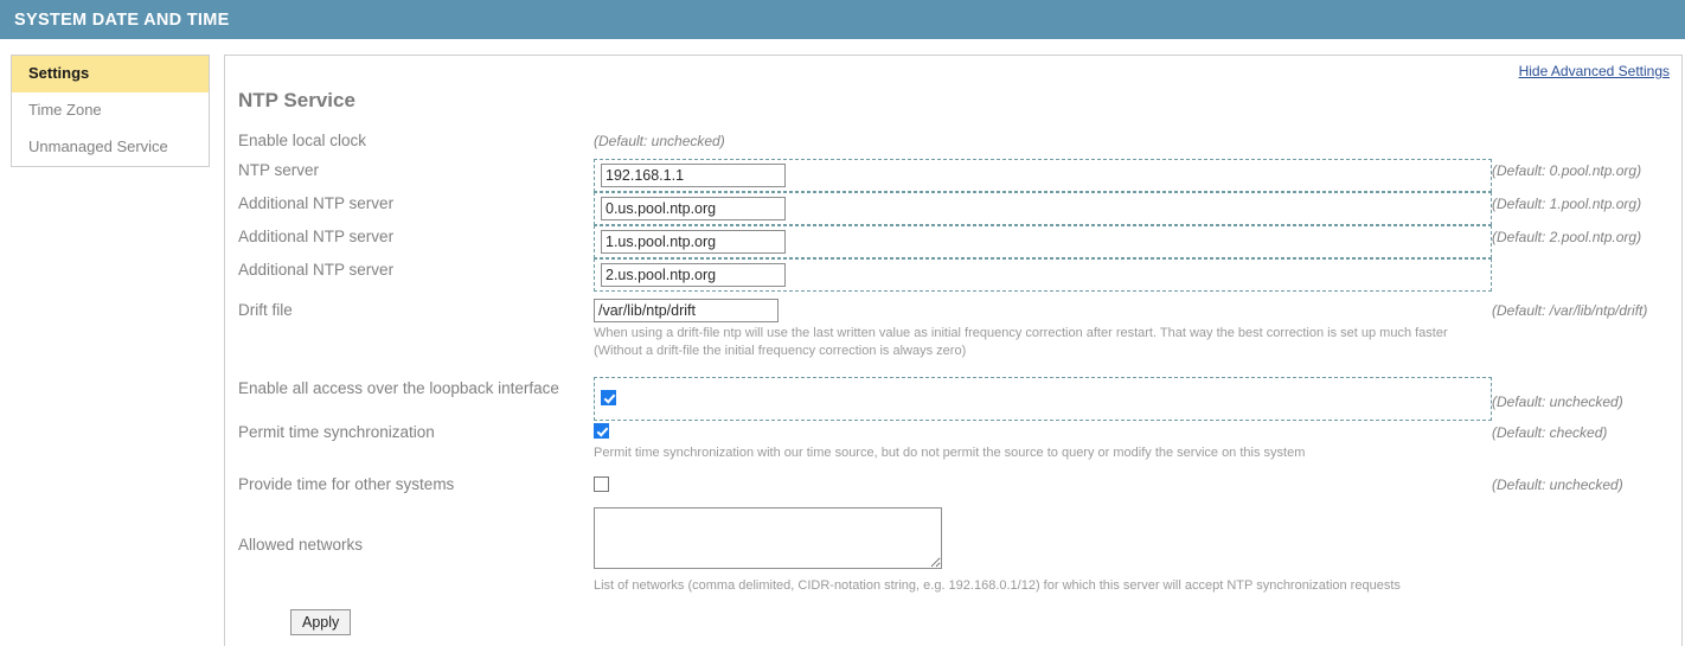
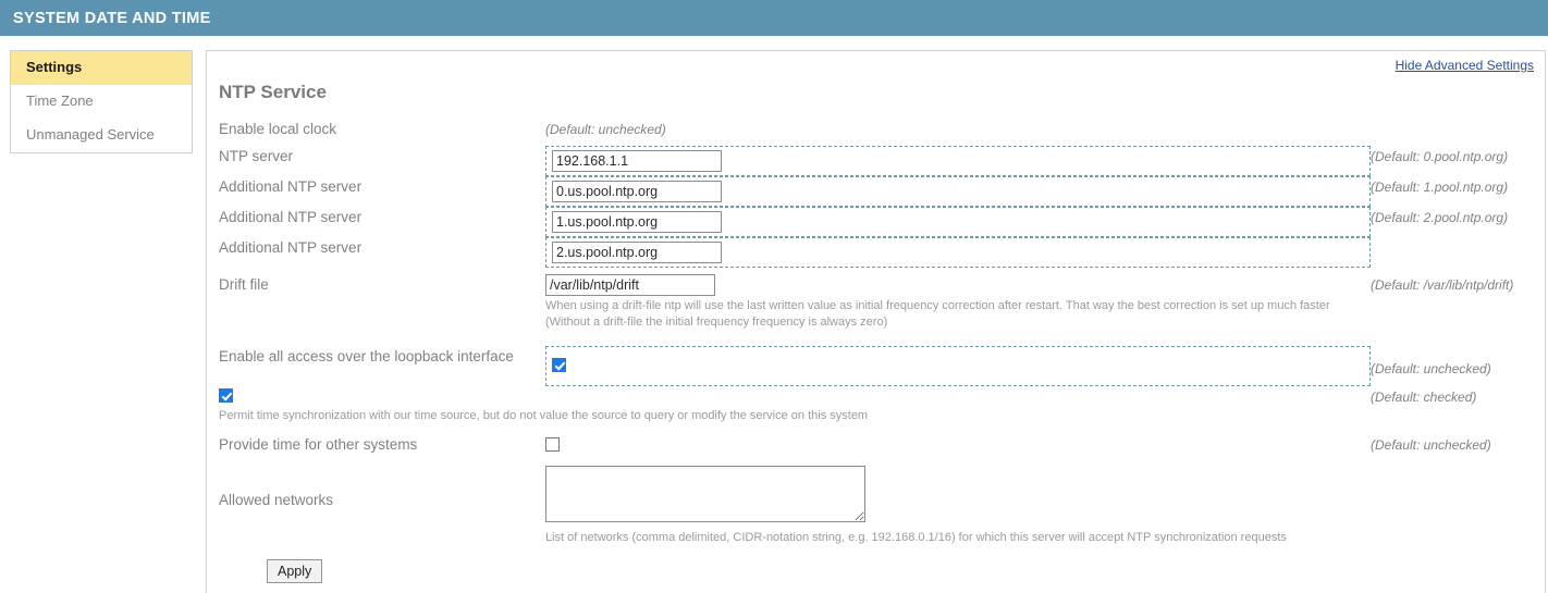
  SYSTEM DATE AND TIME
  Settings
  Time Zone
  Unmanaged Service
  Hide Advanced Settings
  NTP Service
  Enable local clock
  (Default: unchecked)
  NTP server
  192.168.1.1
  (Default: 0.pool.ntp.org)
  Additional NTP server
  0.us.pool.ntp.org
  (Default: 1.pool.ntp.org)
  Additional NTP server
  1.us.pool.ntp.org
  (Default: 2.pool.ntp.org)
  Additional NTP server
  2.us.pool.ntp.org
  Drift file
  /var/lib/ntp/drift
- When using a drift-file ntp will use the last written value as initial frequency correction after restart. That way the best correction is set up much faster (Without a drift-file the initial frequency correction is always zero)
+ When using a drift-file ntp will use the last written value as initial frequency correction after restart. That way the best correction is set up much faster (Without a drift-file the initial frequency frequency is always zero)
  (Default: /var/lib/ntp/drift)
  Enable all access over the loopback interface
  (Default: unchecked)
- Permit time synchronization
- Permit time synchronization with our time source, but do not permit the source to query or modify the service on this system
+ Permit time synchronization with our time source, but do not value the source to query or modify the service on this system
  (Default: checked)
  Provide time for other systems
  (Default: unchecked)
  Allowed networks
- List of networks (comma delimited, CIDR-notation string, e.g. 192.168.0.1/12) for which this server will accept NTP synchronization requests
+ List of networks (comma delimited, CIDR-notation string, e.g. 192.168.0.1/16) for which this server will accept NTP synchronization requests
  Apply
